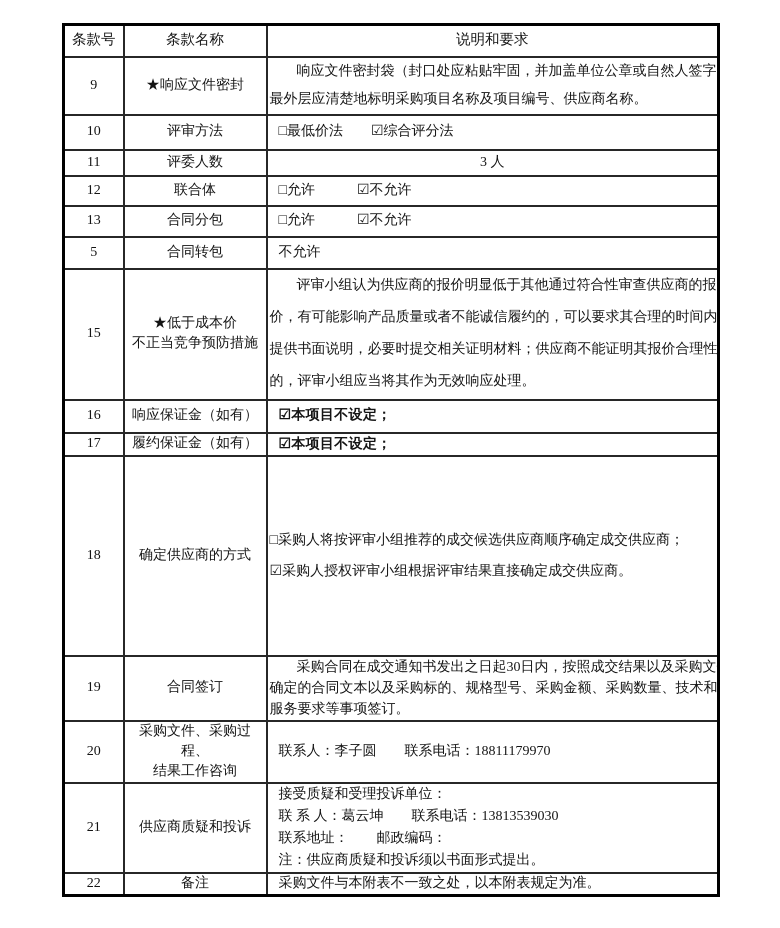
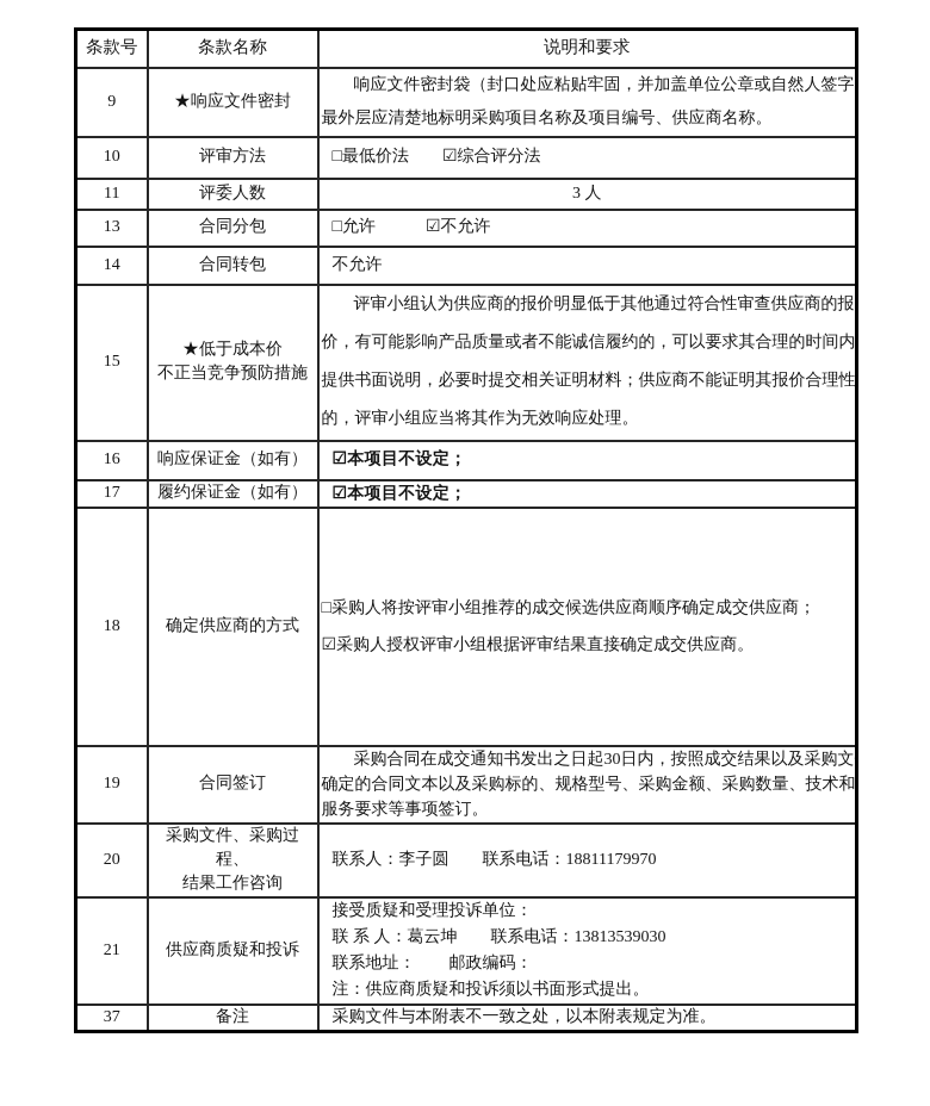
  条款号	条款名称	说明和要求
  9	★响应文件密封	响应文件密封袋（封口处应粘贴牢固，并加盖单位公章或自然人签字最外层应清楚地标明采购项目名称及项目编号、供应商名称。
  10	评审方法	□最低价法 ☑综合评分法
  11	评委人数	3 人
- 12	联合体	□允许 ☑不允许
  13	合同分包	□允许 ☑不允许
- 5	合同转包	不允许
+ 14	合同转包	不允许
  15	★低于成本价不正当竞争预防措施	评审小组认为供应商的报价明显低于其他通过符合性审查供应商的报价，有可能影响产品质量或者不能诚信履约的，可以要求其合理的时间内提供书面说明，必要时提交相关证明材料；供应商不能证明其报价合理性的，评审小组应当将其作为无效响应处理。
  16	响应保证金（如有）	☑本项目不设定；
  17	履约保证金（如有）	☑本项目不设定；
  18	确定供应商的方式	□采购人将按评审小组推荐的成交候选供应商顺序确定成交供应商；☑采购人授权评审小组根据评审结果直接确定成交供应商。
  19	合同签订	采购合同在成交通知书发出之日起30日内，按照成交结果以及采购文确定的合同文本以及采购标的、规格型号、采购金额、采购数量、技术和服务要求等事项签订。
  20	采购文件、采购过程、结果工作咨询	联系人：李子圆 联系电话：18811179970
  21	供应商质疑和投诉	接受质疑和受理投诉单位：联 系 人：葛云坤 联系电话：13813539030联系地址： 邮政编码：注：供应商质疑和投诉须以书面形式提出。
- 22	备注	采购文件与本附表不一致之处，以本附表规定为准。
+ 37	备注	采购文件与本附表不一致之处，以本附表规定为准。
